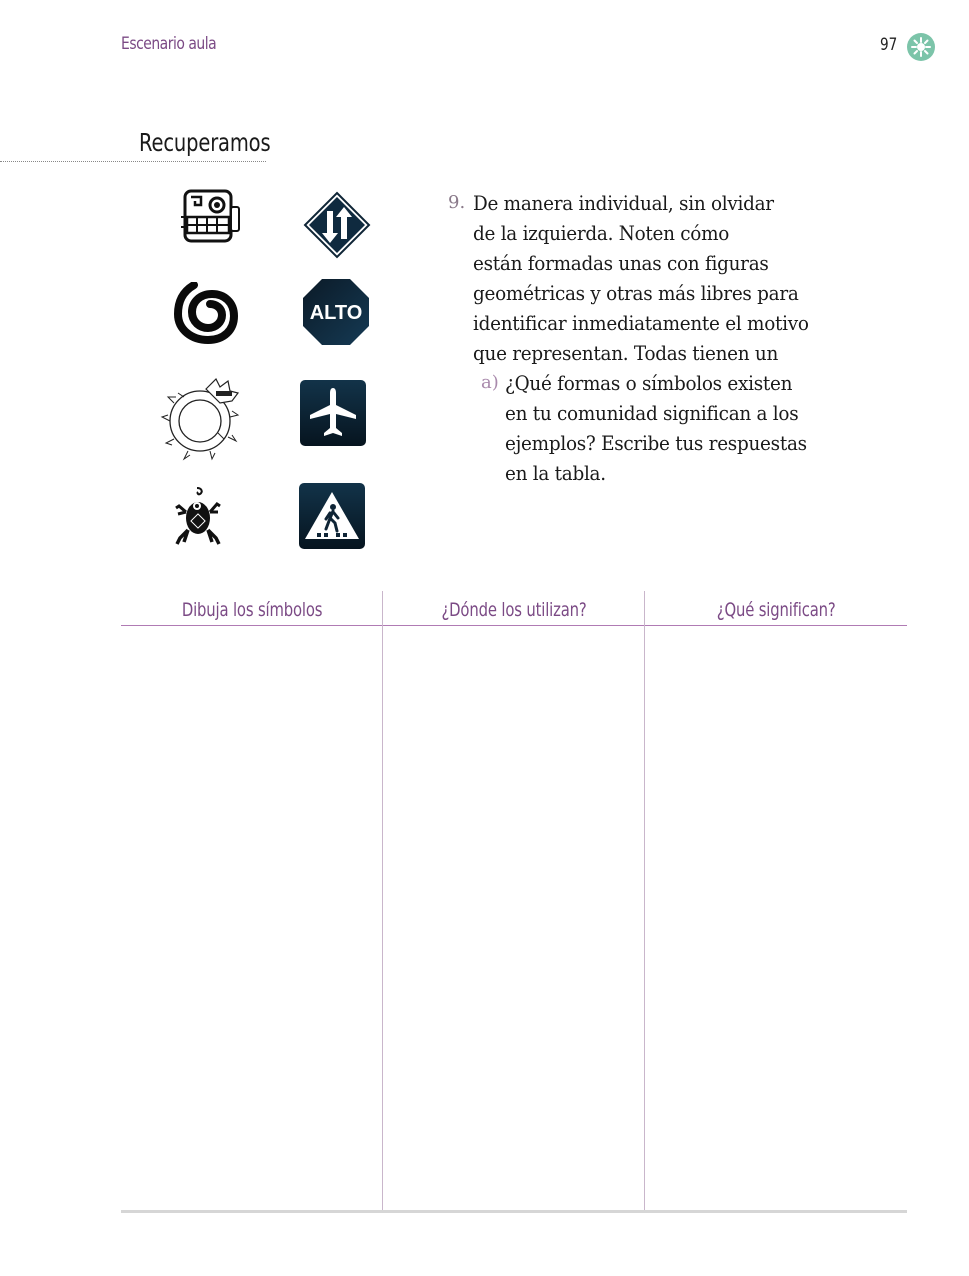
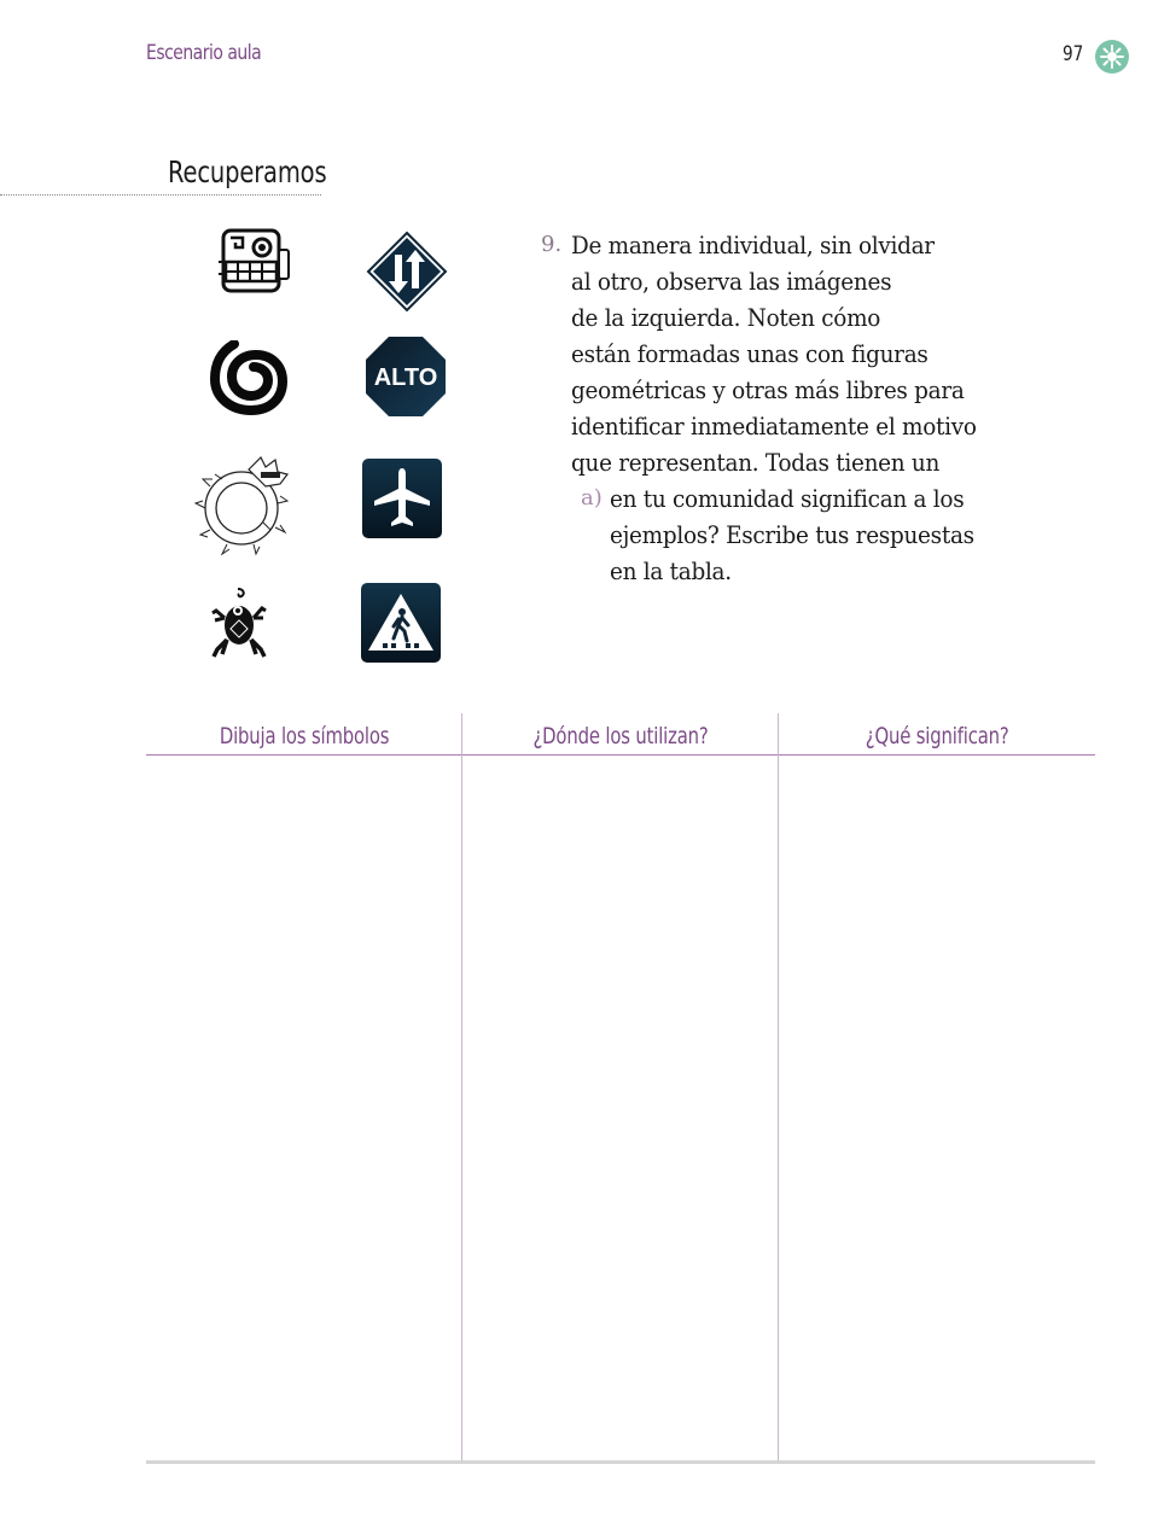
  Escenario aula
  97
  Recuperamos
  ALTO
  9.
  De manera individual, sin olvidar
+ al otro, observa las imágenes
  de la izquierda. Noten cómo
  están formadas unas con figuras
  geométricas y otras más libres para
  identificar inmediatamente el motivo
  que representan. Todas tienen un
  a)
- ¿Qué formas o símbolos existen
  en tu comunidad significan a los
  ejemplos? Escribe tus respuestas
  en la tabla.
  Dibuja los símbolos
  ¿Dónde los utilizan?
  ¿Qué significan?
